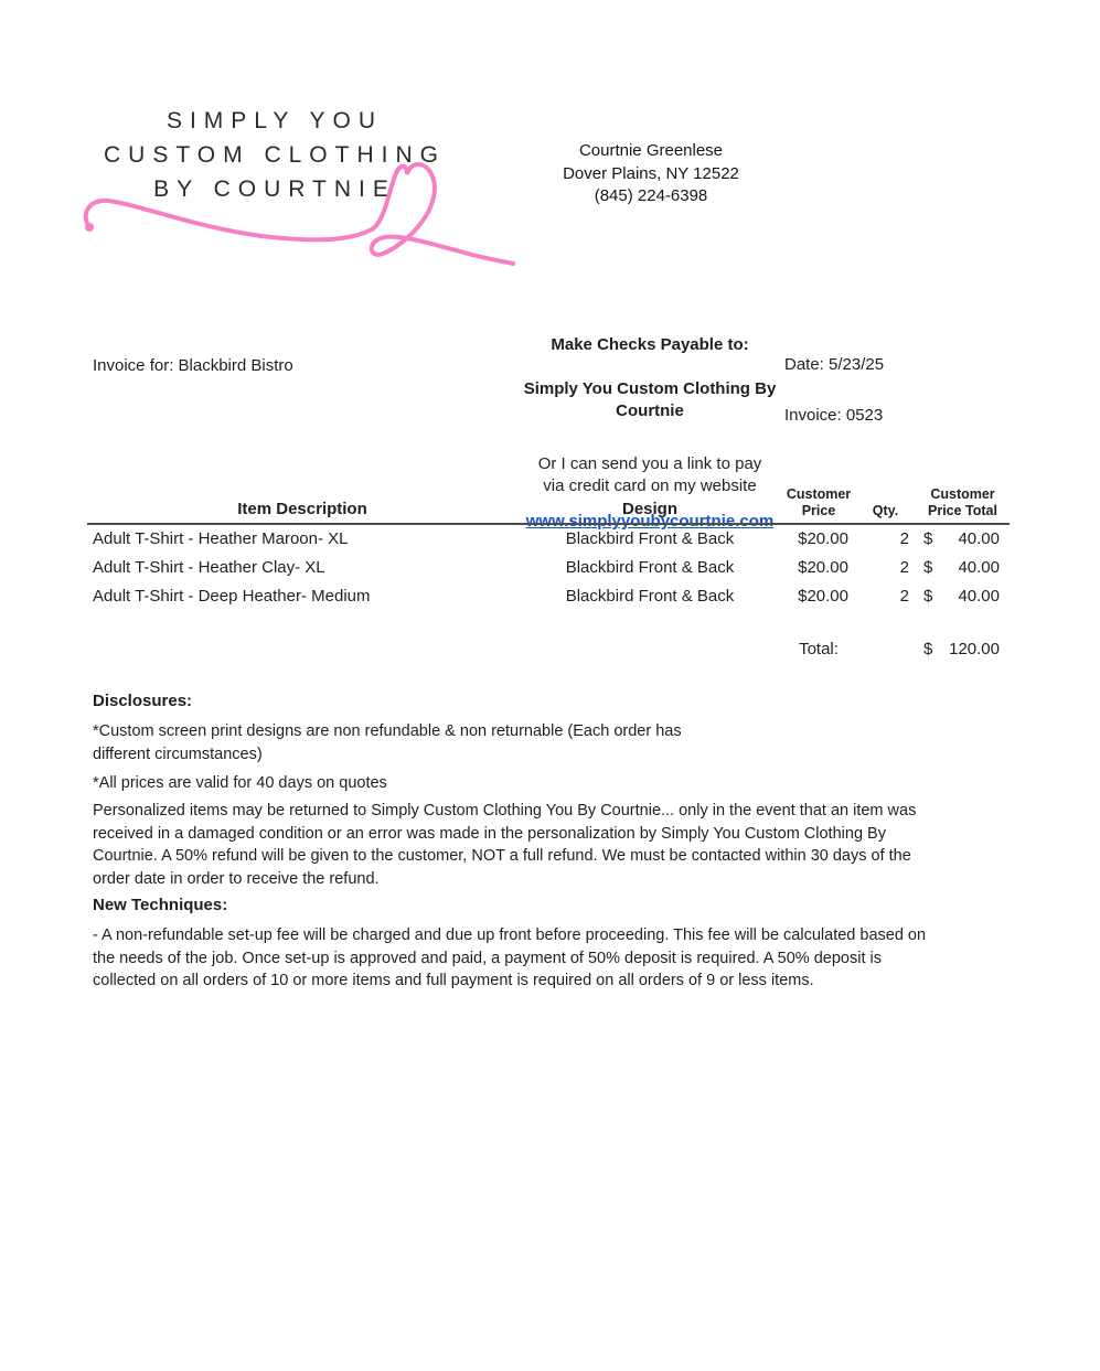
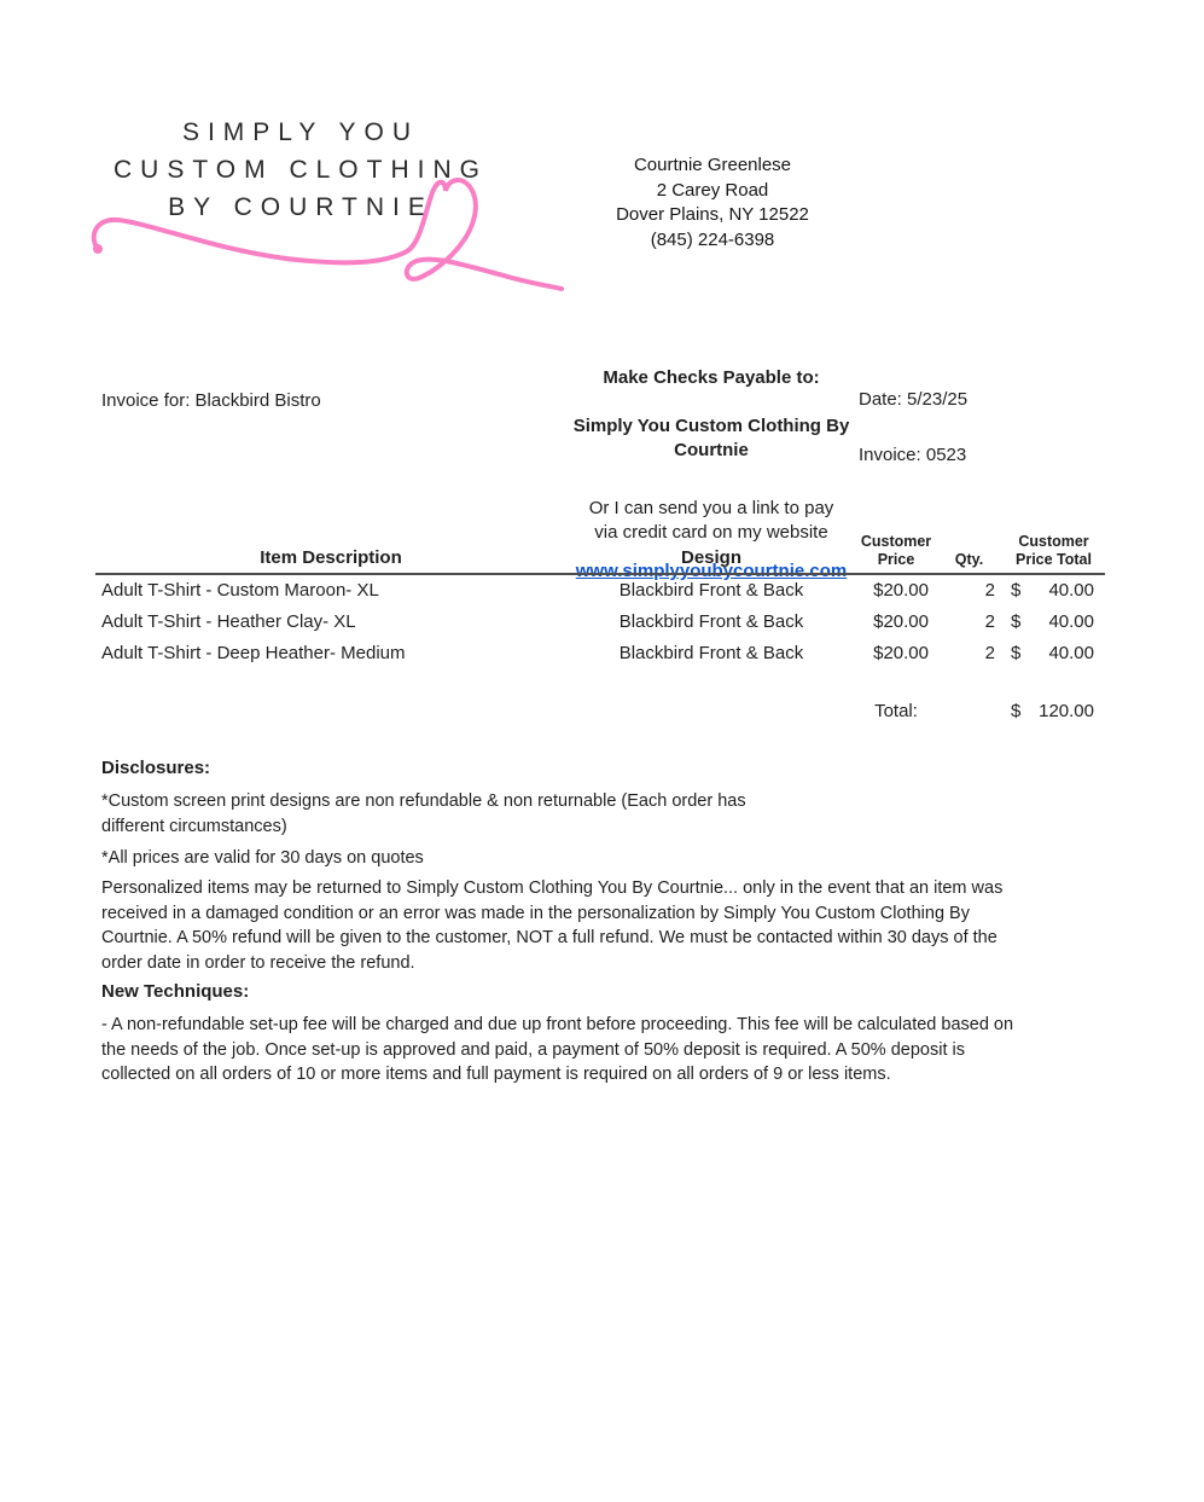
  SIMPLY YOU
  CUSTOM CLOTHING
  BY COURTNIE
  Courtnie Greenlese
+ 2 Carey Road
  Dover Plains, NY 12522
  (845) 224-6398
  Invoice for: Blackbird Bistro
  Make Checks Payable to:
  Simply You Custom Clothing By
  Courtnie
  Or I can send you a link to pay
  via credit card on my website
  www.simplyyoubycourtnie.com
  Date: 5/23/25
  Invoice: 0523
  Item Description
  Design
  Customer Price
  Qty.
  Customer Price Total
- Adult T-Shirt - Heather Maroon- XL
+ Adult T-Shirt - Custom Maroon- XL
  Blackbird Front & Back
  $20.00
  2
  $
  40.00
  Adult T-Shirt - Heather Clay- XL
  Blackbird Front & Back
  $20.00
  2
  $
  40.00
  Adult T-Shirt - Deep Heather- Medium
  Blackbird Front & Back
  $20.00
  2
  $
  40.00
  Total:
  $
  120.00
  Disclosures:
  *Custom screen print designs are non refundable & non returnable (Each order has
  different circumstances)
- *All prices are valid for 40 days on quotes
+ *All prices are valid for 30 days on quotes
  Personalized items may be returned to Simply Custom Clothing You By Courtnie... only in the event that an item was
  received in a damaged condition or an error was made in the personalization by Simply You Custom Clothing By
  Courtnie. A 50% refund will be given to the customer, NOT a full refund. We must be contacted within 30 days of the
  order date in order to receive the refund.
  New Techniques:
  - A non-refundable set-up fee will be charged and due up front before proceeding. This fee will be calculated based on
  the needs of the job. Once set-up is approved and paid, a payment of 50% deposit is required. A 50% deposit is
  collected on all orders of 10 or more items and full payment is required on all orders of 9 or less items.
